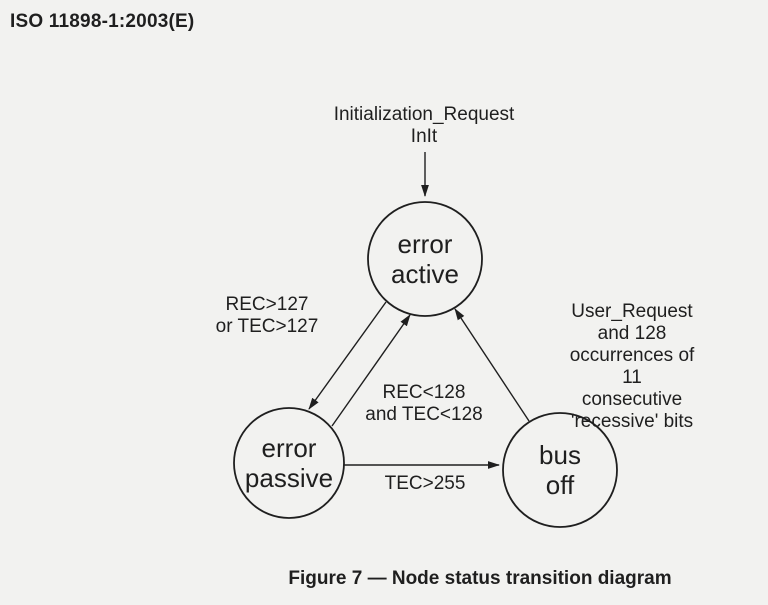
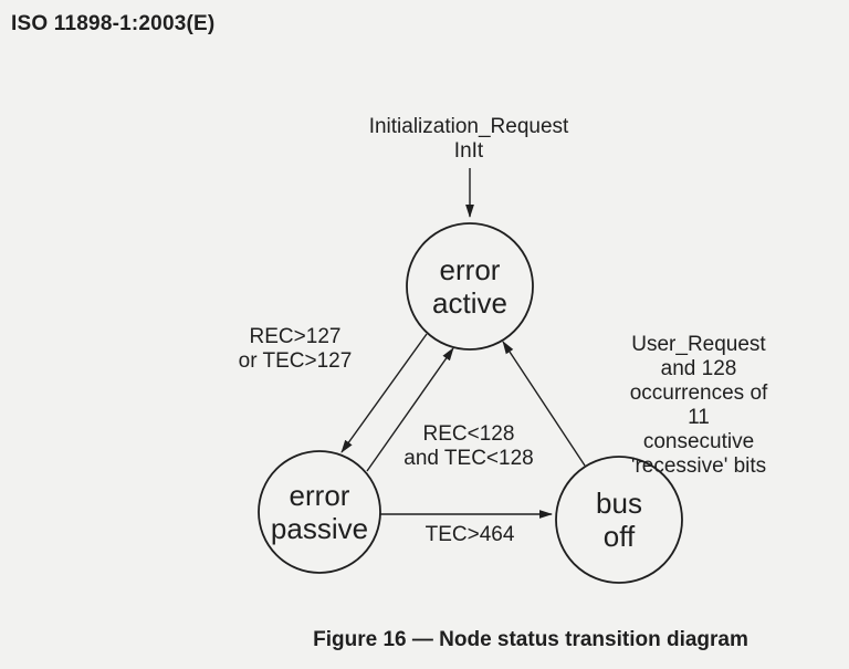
  ISO 11898-1:2003(E)
  Initialization_Request
  InIt
  REC>127
  or TEC>127
  REC<128
  and TEC<128
  User_Request
  and 128 occurrences of 11
  consecutive 'recessive' bits
- TEC>255
+ TEC>464
  error
  active
  error
  passive
  bus
  off
- Figure 7 — Node status transition diagram
+ Figure 16 — Node status transition diagram
